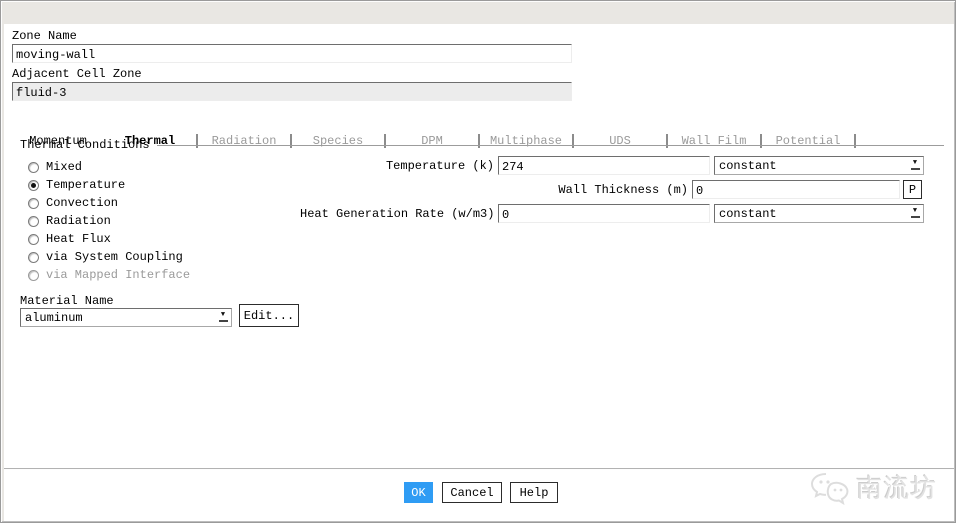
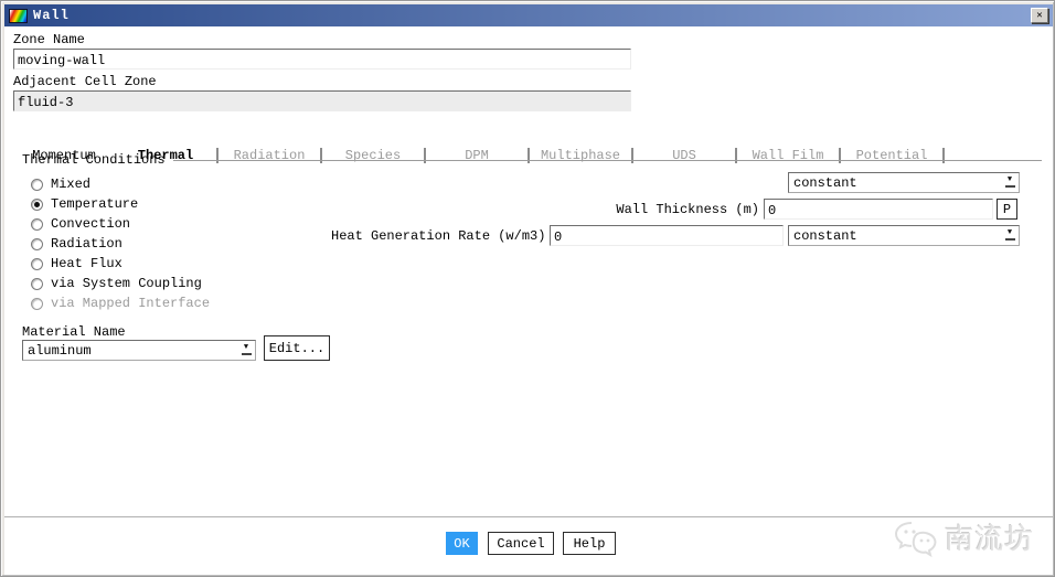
+ Wall
+ ✕
  Zone Name
  moving-wall
  Adjacent Cell Zone
  fluid-3
  Momentum
  Thermal
  Radiation
  Species
  DPM
  Multiphase
  UDS
  Wall Film
  Potential
  Thermal Conditions
  Mixed
  Temperature
  Convection
  Radiation
  Heat Flux
  via System Coupling
  via Mapped Interface
- Temperature (k)
- 274
  constant
  ▼
  Wall Thickness (m)
  0
  P
  Heat Generation Rate (w/m3)
  0
  constant
  ▼
  Material Name
  aluminum
  ▼
  Edit...
  OK
  Cancel
  Help
  南流坊
